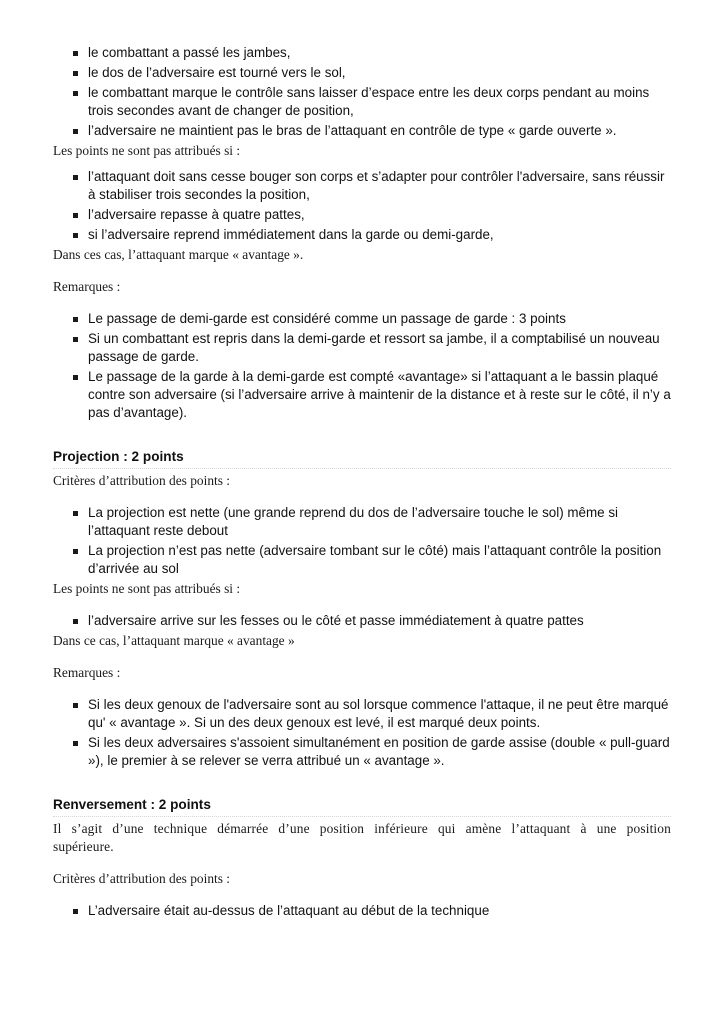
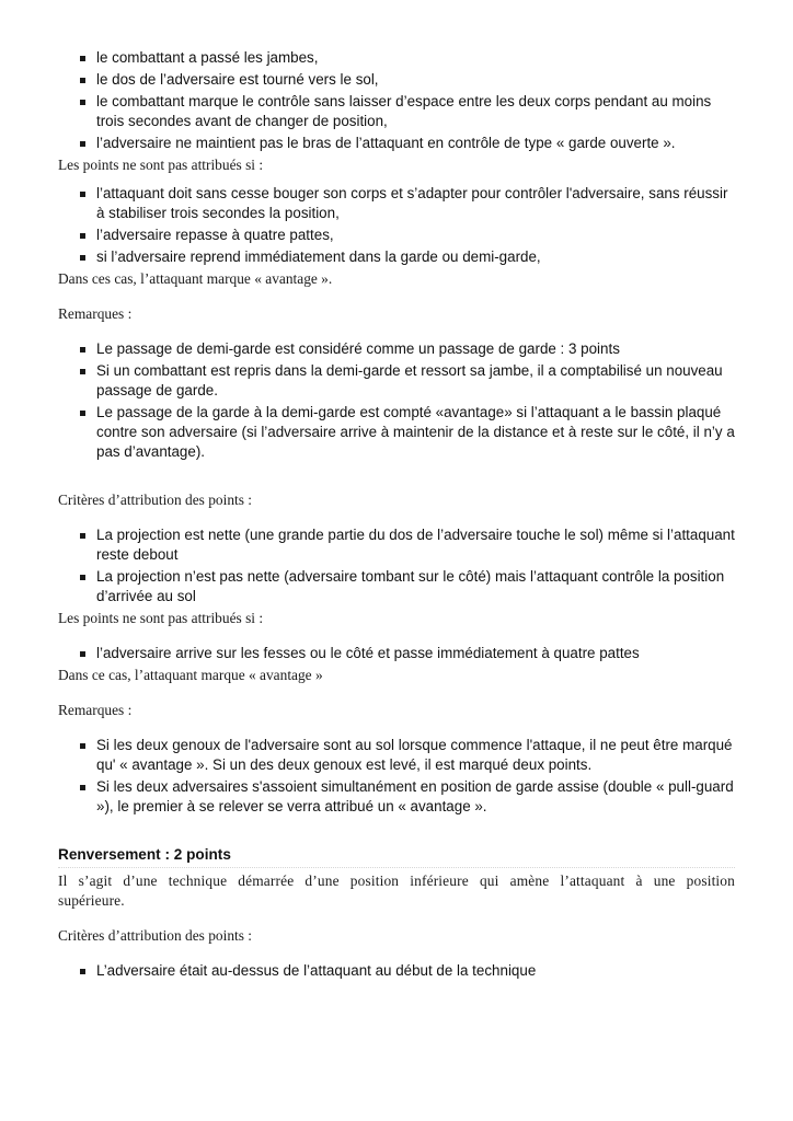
  le combattant a passé les jambes,
  le dos de l’adversaire est tourné vers le sol,
  le combattant marque le contrôle sans laisser d’espace entre les deux corps pendant au moins trois secondes avant de changer de position,
  l’adversaire ne maintient pas le bras de l’attaquant en contrôle de type « garde ouverte ».
  Les points ne sont pas attribués si :
  l’attaquant doit sans cesse bouger son corps et s’adapter pour contrôler l'adversaire, sans réussir à stabiliser trois secondes la position,
  l’adversaire repasse à quatre pattes,
  si l’adversaire reprend immédiatement dans la garde ou demi-garde,
  Dans ces cas, l’attaquant marque « avantage ».
  Remarques :
  Le passage de demi-garde est considéré comme un passage de garde : 3 points
  Si un combattant est repris dans la demi-garde et ressort sa jambe, il a comptabilisé un nouveau passage de garde.
  Le passage de la garde à la demi-garde est compté «avantage» si l’attaquant a le bassin plaqué contre son adversaire (si l’adversaire arrive à maintenir de la distance et à reste sur le côté, il n’y a pas d’avantage).
- Projection : 2 points
  Critères d’attribution des points :
- La projection est nette (une grande reprend du dos de l’adversaire touche le sol) même si l’attaquant reste debout
+ La projection est nette (une grande partie du dos de l’adversaire touche le sol) même si l’attaquant reste debout
  La projection n’est pas nette (adversaire tombant sur le côté) mais l’attaquant contrôle la position d’arrivée au sol
  Les points ne sont pas attribués si :
  l’adversaire arrive sur les fesses ou le côté et passe immédiatement à quatre pattes
  Dans ce cas, l’attaquant marque « avantage »
  Remarques :
  Si les deux genoux de l'adversaire sont au sol lorsque commence l'attaque, il ne peut être marqué qu' « avantage ». Si un des deux genoux est levé, il est marqué deux points.
  Si les deux adversaires s'assoient simultanément en position de garde assise (double « pull-guard »), le premier à se relever se verra attribué un « avantage ».
  Renversement : 2 points
  Il s’agit d’une technique démarrée d’une position inférieure qui amène l’attaquant à une position supérieure.
  Critères d’attribution des points :
  L’adversaire était au-dessus de l’attaquant au début de la technique
